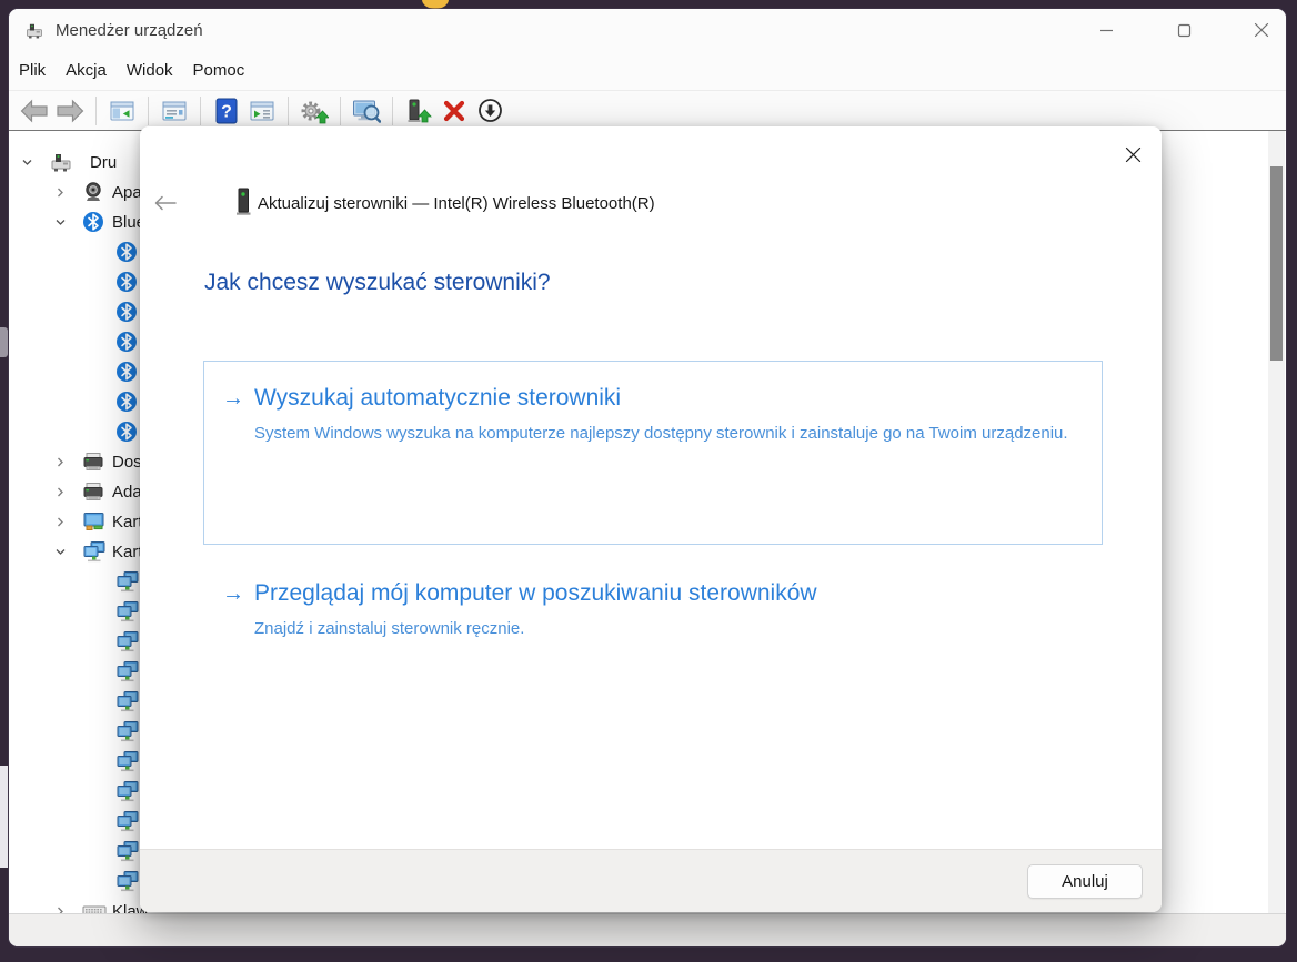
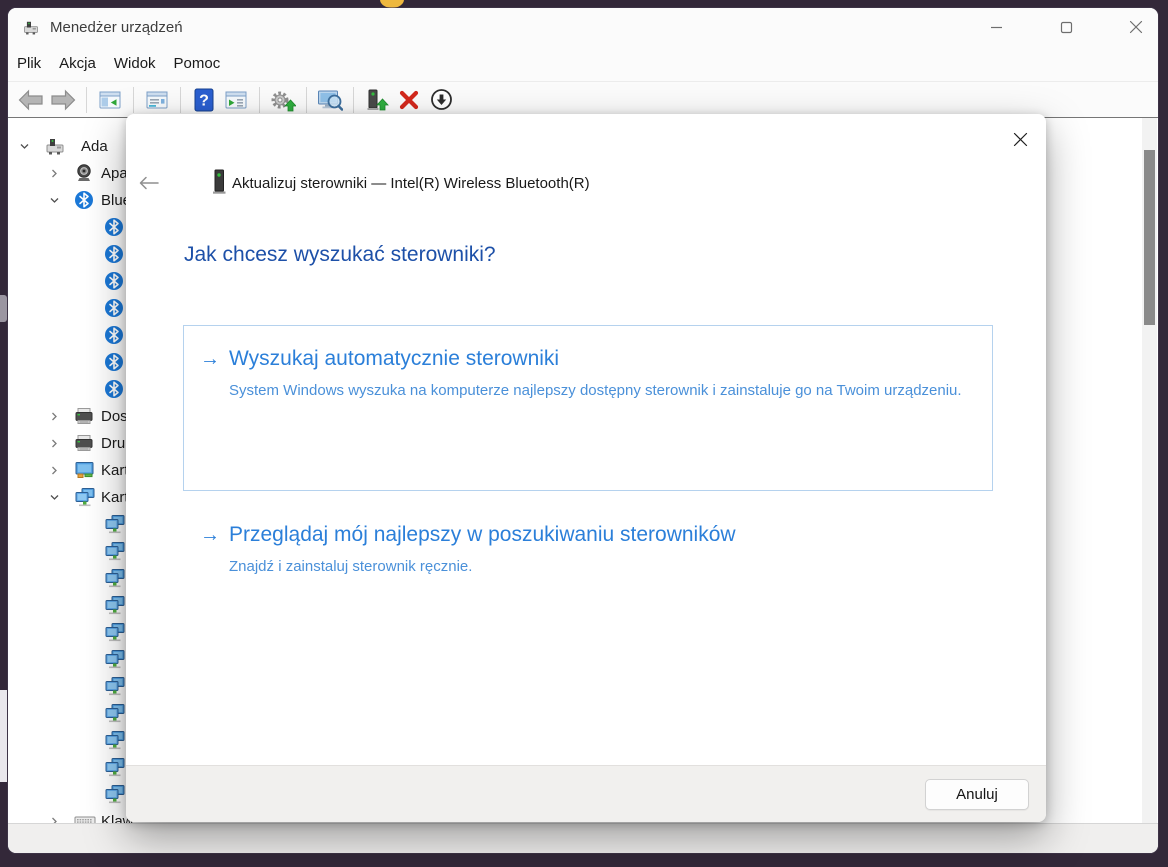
  Menedżer urządzeń
  Plik
  Akcja
  Widok
  Pomoc
  ?
- Dru
+ Ada
  Apa
  Blu
  Dos
- Ada
+ Dru
  Kar
  Kar
  Klaw
  Aktualizuj sterowniki — Intel(R) Wireless Bluetooth(R)
  Jak chcesz wyszukać sterowniki?
  →
  Wyszukaj automatycznie sterowniki
  System Windows wyszuka na komputerze najlepszy dostępny sterownik i zainstaluje go na Twoim urządzeniu.
  →
- Przeglądaj mój komputer w poszukiwaniu sterowników
+ Przeglądaj mój najlepszy w poszukiwaniu sterowników
  Znajdź i zainstaluj sterownik ręcznie.
  Anuluj
